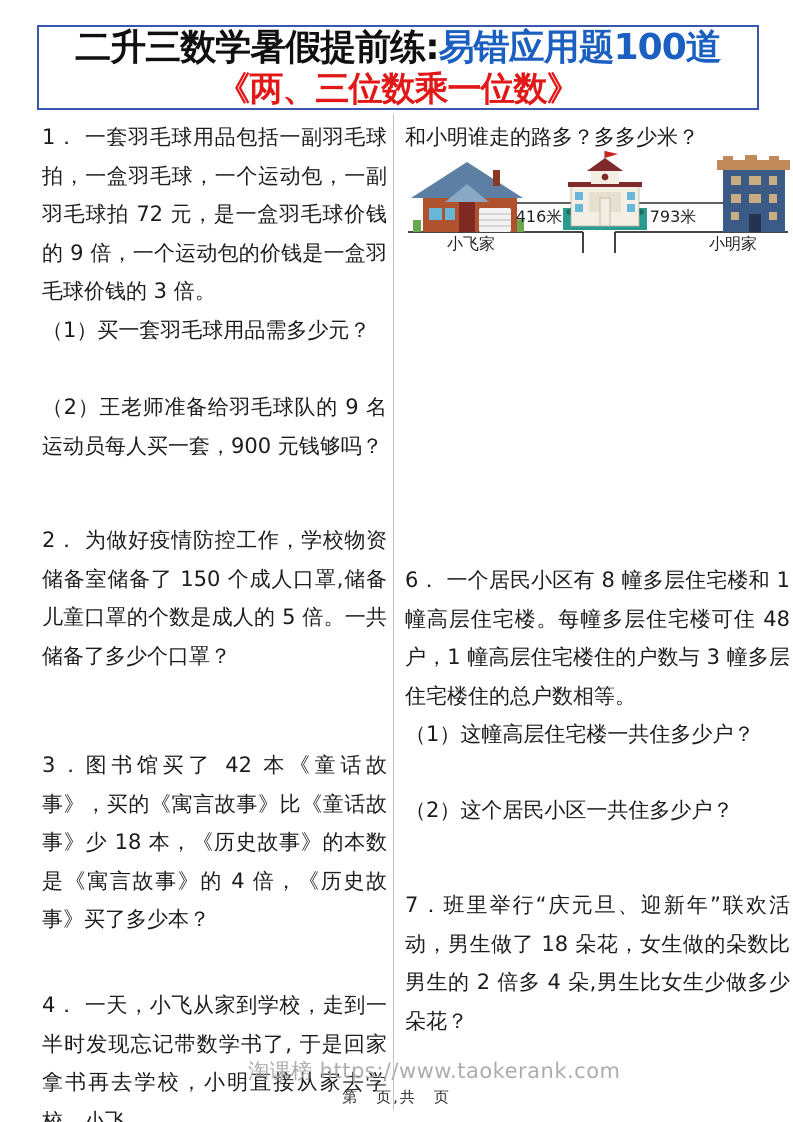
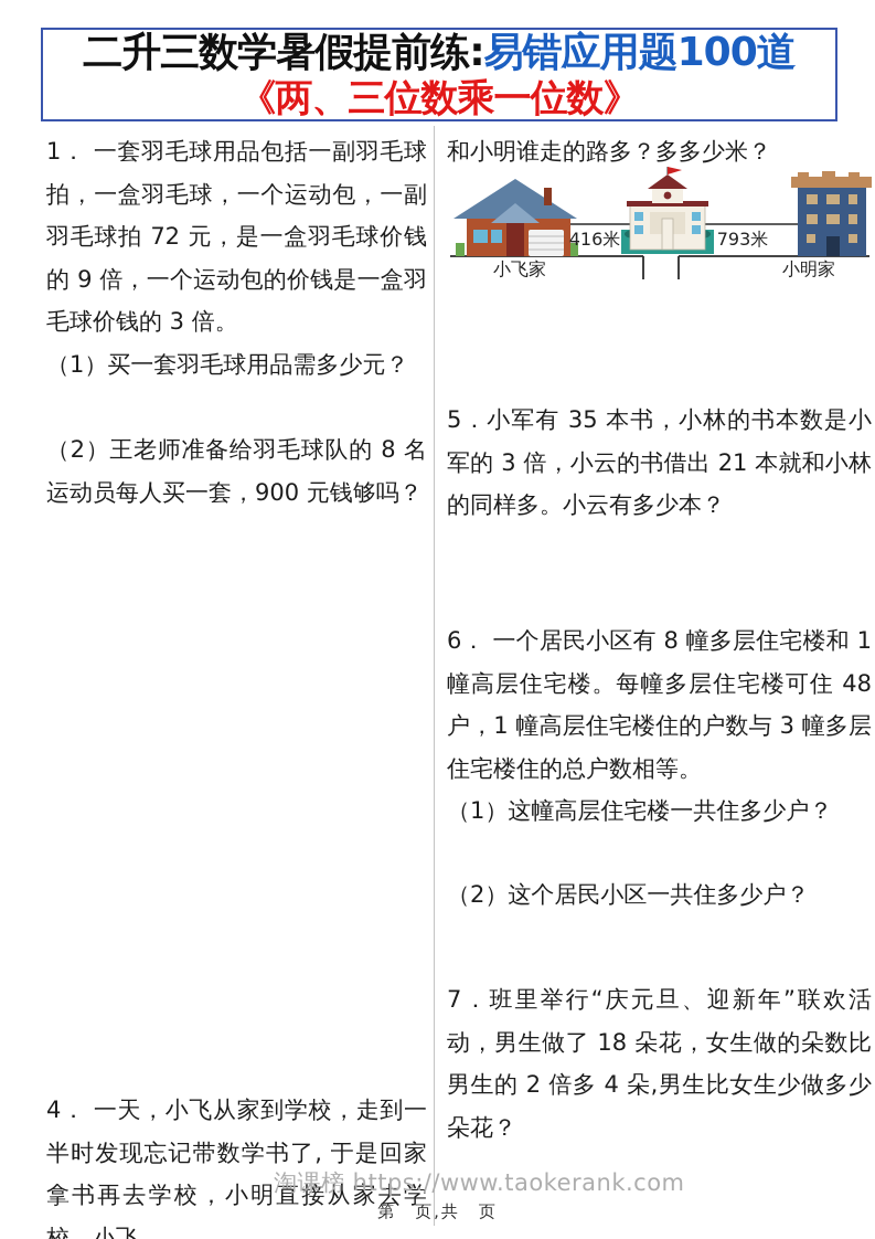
  二升三数学暑假提前练:易错应用题100道
  《两、三位数乘一位数》
  1． 一套羽毛球用品包括一副羽毛球拍，一盒羽毛球，一个运动包，一副羽毛球拍 72 元，是一盒羽毛球价钱的 9 倍，一个运动包的价钱是一盒羽毛球价钱的 3 倍。
  （1）买一套羽毛球用品需多少元？
- （2）王老师准备给羽毛球队的 9 名运动员每人买一套，900 元钱够吗？
+ （2）王老师准备给羽毛球队的 8 名运动员每人买一套，900 元钱够吗？
- 2． 为做好疫情防控工作，学校物资储备室储备了 150 个成人口罩,储备儿童口罩的个数是成人的 5 倍。一共储备了多少个口罩？
- 3．图书馆买了 42 本《童话故事》，买的《寓言故事》比《童话故事》少 18 本，《历史故事》的本数是《寓言故事》的 4 倍，《历史故事》买了多少本？
  4． 一天，小飞从家到学校，走到一半时发现忘记带数学书了, 于是回家拿书再去学校，小明直接从家去学校。小飞
  和小明谁走的路多？多多少米？
  416米
  793米
  小飞家
  小明家
+ 5．小军有 35 本书，小林的书本数是小军的 3 倍，小云的书借出 21 本就和小林的同样多。小云有多少本？
  6． 一个居民小区有 8 幢多层住宅楼和 1 幢高层住宅楼。每幢多层住宅楼可住 48 户，1 幢高层住宅楼住的户数与 3 幢多层住宅楼住的总户数相等。
  （1）这幢高层住宅楼一共住多少户？
  （2）这个居民小区一共住多少户？
  7．班里举行“庆元旦、迎新年”联欢活动，男生做了 18 朵花，女生做的朵数比男生的 2 倍多 4 朵,男生比女生少做多少朵花？
  淘课榜 https://www.taokerank.com
  第 页,共 页
